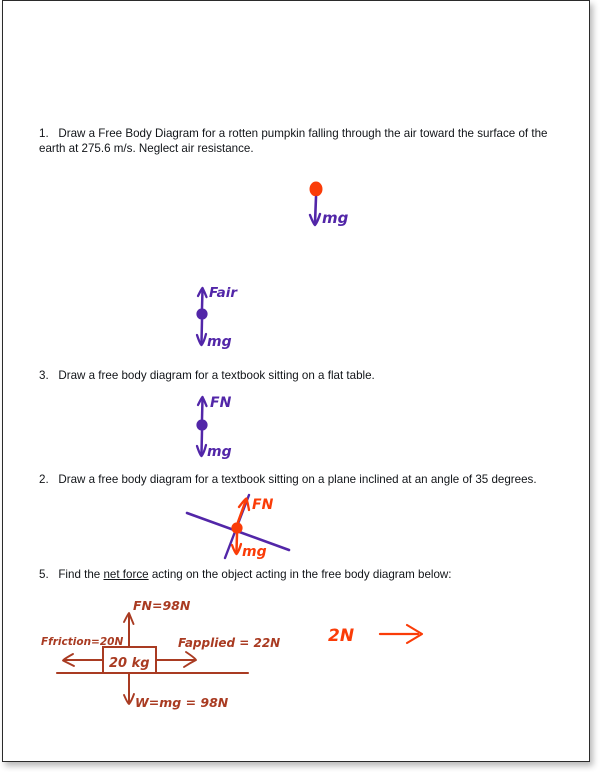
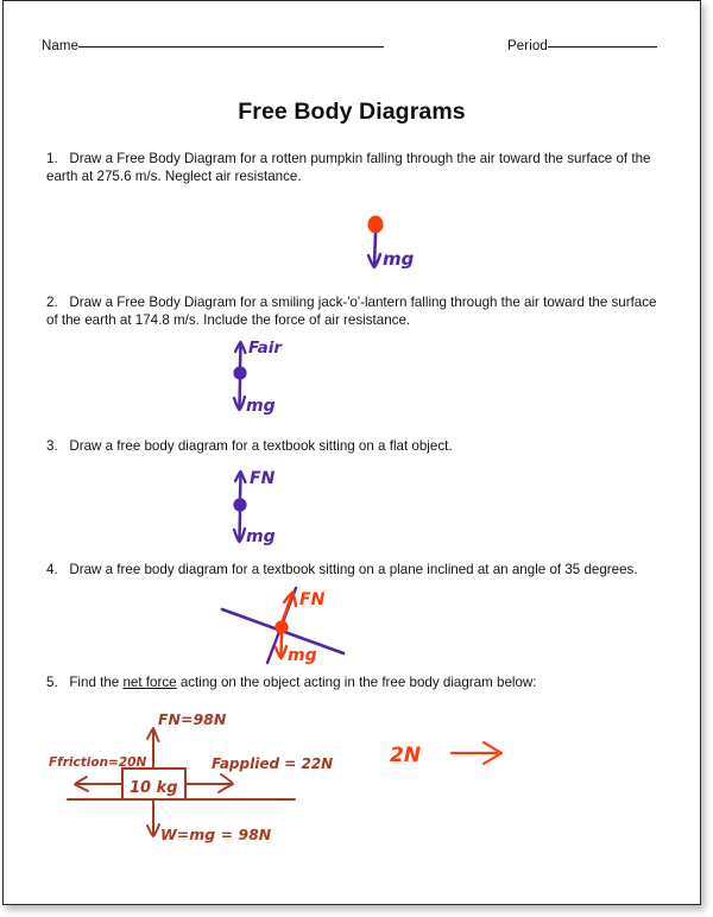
+ Name
+ Period
+ Free Body Diagrams
  1. Draw a Free Body Diagram for a rotten pumpkin falling through the air toward the surface of the earth at 275.6 m/s. Neglect air resistance.
+ 2. Draw a Free Body Diagram for a smiling jack-'o'-lantern falling through the air toward the surface of the earth at 174.8 m/s. Include the force of air resistance.
- 3. Draw a free body diagram for a textbook sitting on a flat table.
+ 3. Draw a free body diagram for a textbook sitting on a flat object.
- 2. Draw a free body diagram for a textbook sitting on a plane inclined at an angle of 35 degrees.
+ 4. Draw a free body diagram for a textbook sitting on a plane inclined at an angle of 35 degrees.
  5. Find the net force acting on the object acting in the free body diagram below:
  mg
  Fair
  mg
  FN
  mg
  FN
  mg
- 20 kg
+ 10 kg
  FN=98N
  Ffriction=20N
  Fapplied = 22N
  W=mg = 98N
  2N
